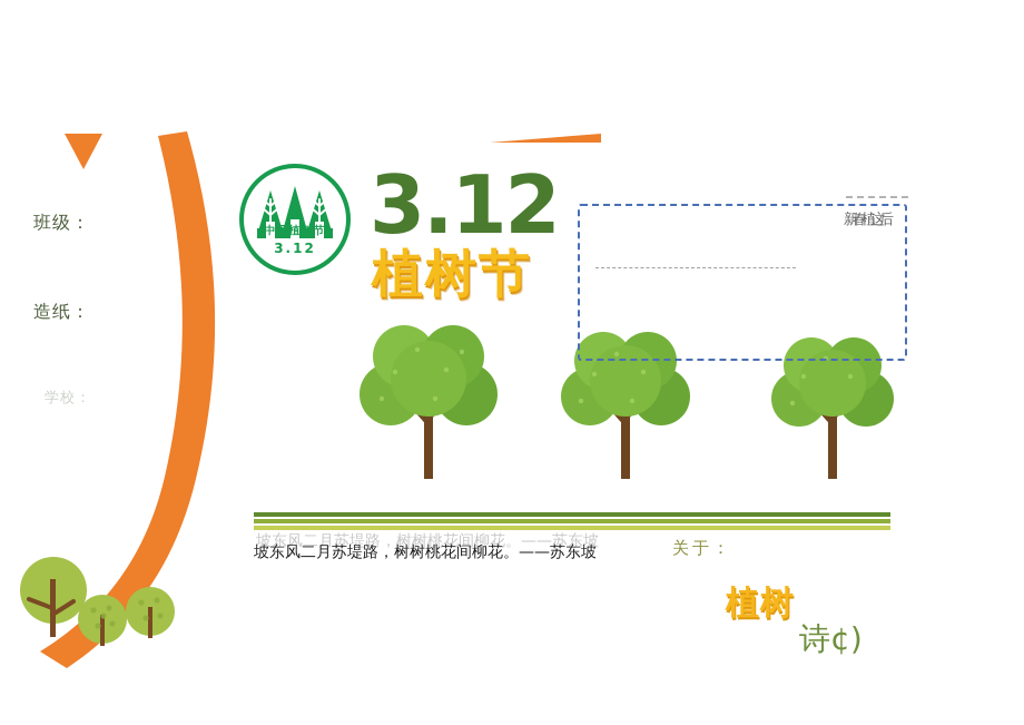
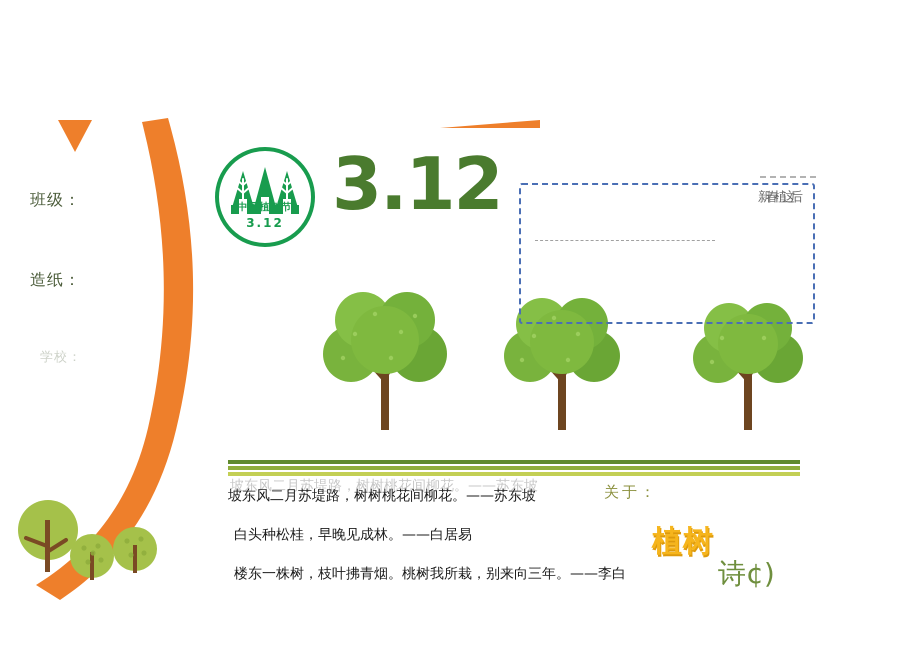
  中国植树节
  3.12
  3.12
- 植树节
  班级：
  造纸：
  学校：
  新春植这后
  坡东风二月苏堤路，树树桃花间柳花。——苏东坡
  坡东风二月苏堤路，树树桃花间柳花。——苏东坡
+ 白头种松桂，早晚见成林。——白居易
+ 楼东一株树，枝叶拂青烟。桃树我所栽，别来向三年。——李白
  关于：
  植树
  诗¢)
